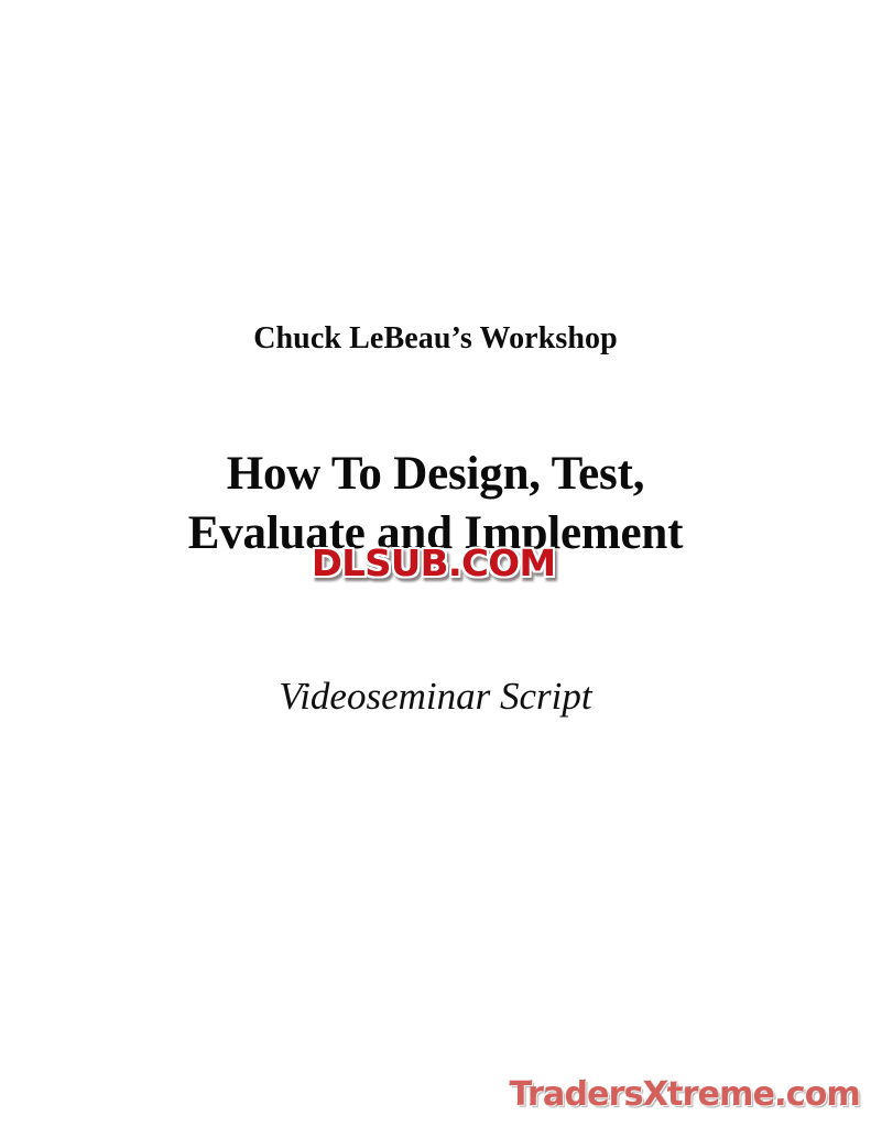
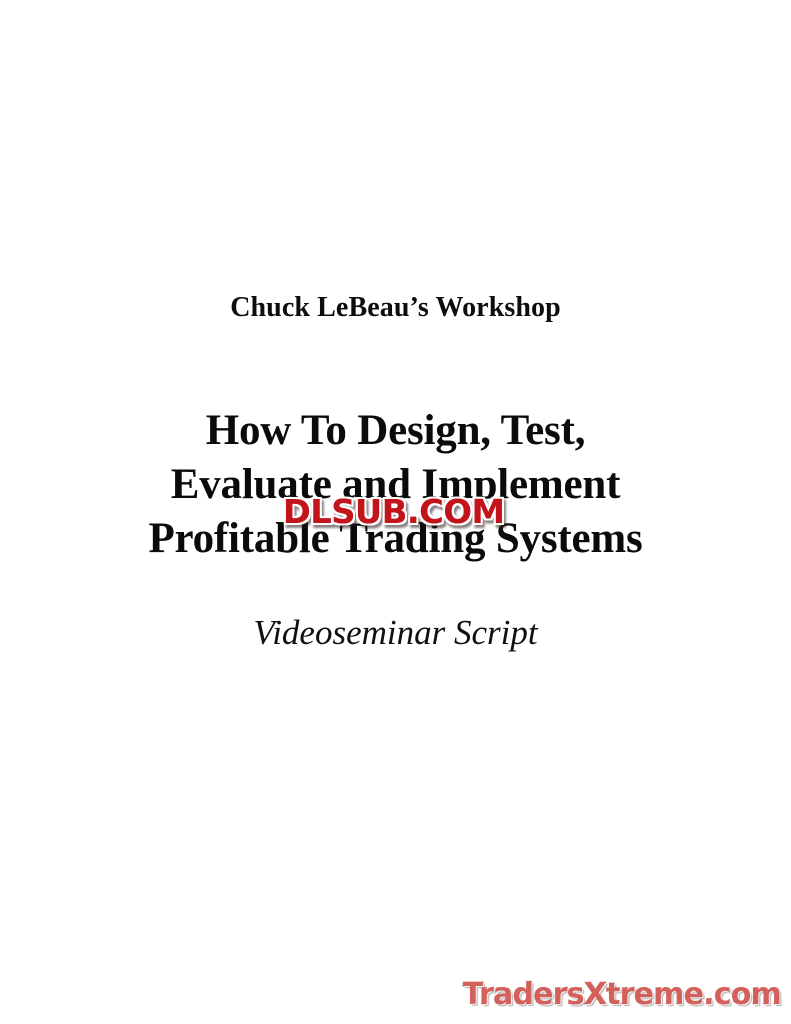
  Chuck LeBeau’s Workshop
  How To Design, Test,
  Evaluate and Implement
+ Profitable Trading Systems
  DLSUB.COM
  Videoseminar Script
  TradersXtreme.com
